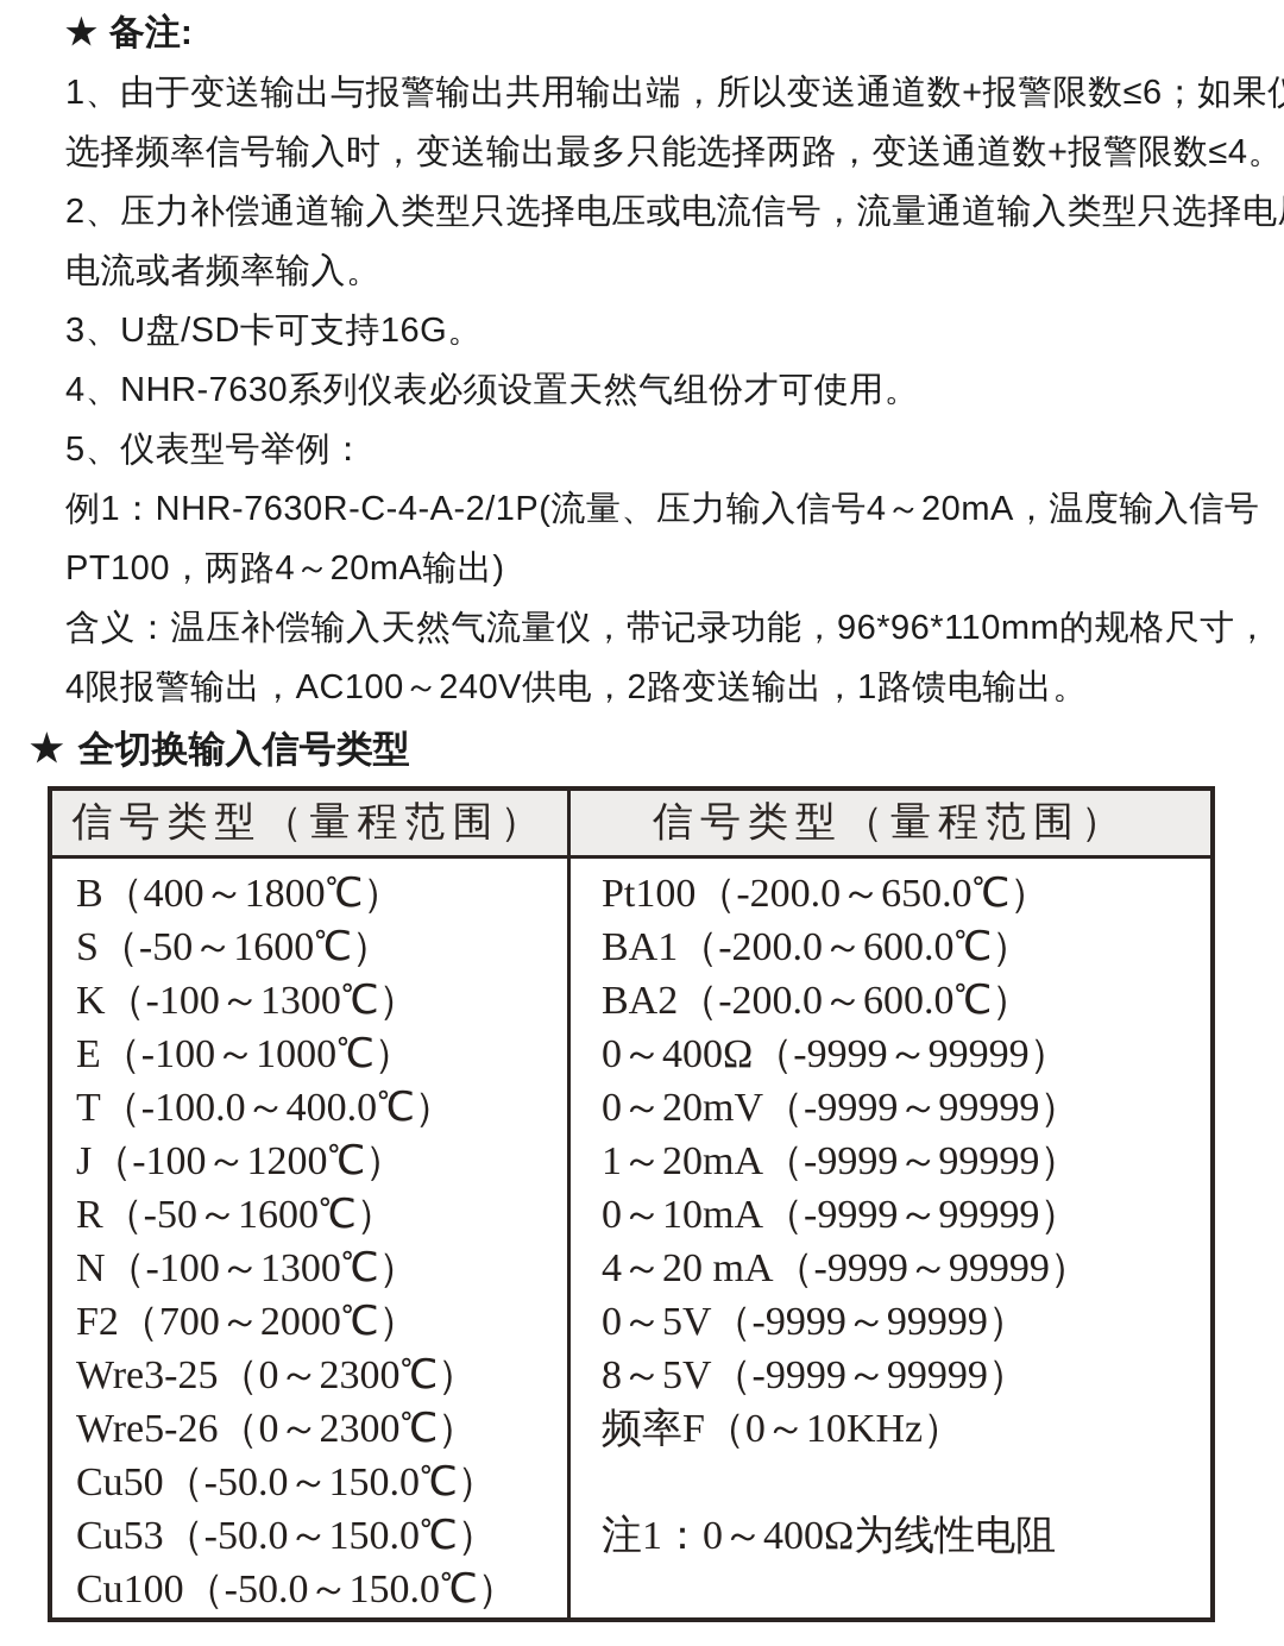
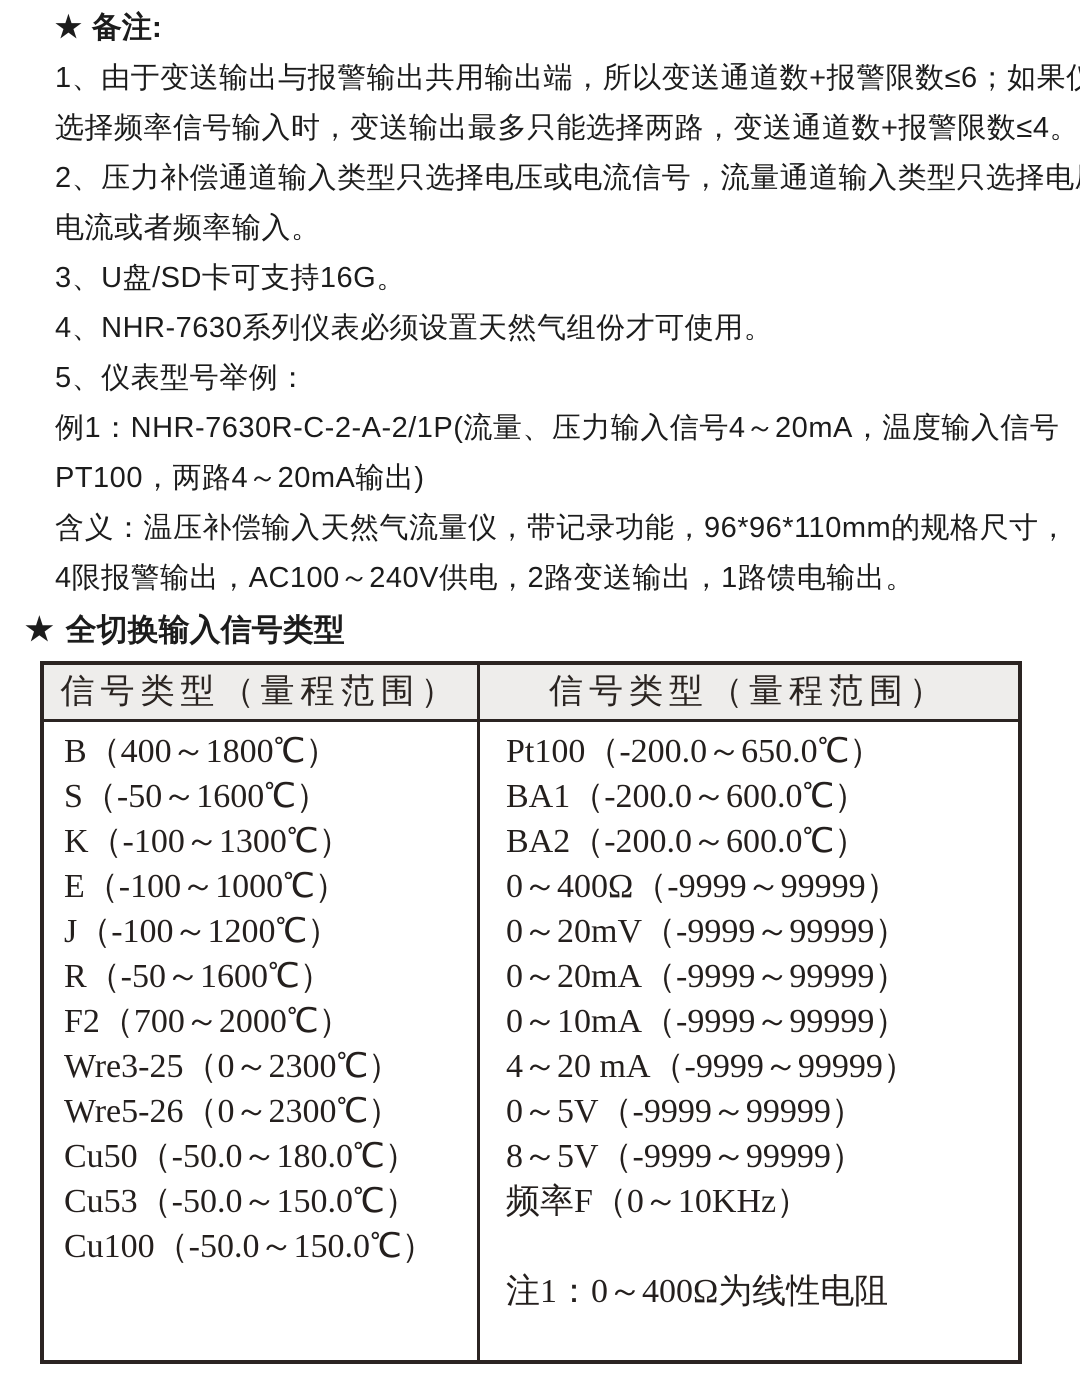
  ★ 备注:
  1、由于变送输出与报警输出共用输出端，所以变送通道数+报警限数≤6；如果
  选择频率信号输入时，变送输出最多只能选择两路，变送通道数+报警限数≤4。
  2、压力补偿通道输入类型只选择电压或电流信号，流量通道输入类型只选择电
  电流或者频率输入。
  3、U盘/SD卡可支持16G。
  4、NHR-7630系列仪表必须设置天然气组份才可使用。
  5、仪表型号举例：
- 例1：NHR-7630R-C-4-A-2/1P(流量、压力输入信号4～20mA，温度输入信号
+ 例1：NHR-7630R-C-2-A-2/1P(流量、压力输入信号4～20mA，温度输入信号
  PT100，两路4～20mA输出)
  含义：温压补偿输入天然气流量仪，带记录功能，96*96*110mm的规格尺寸，
  4限报警输出，AC100～240V供电，2路变送输出，1路馈电输出。
  ★ 全切换输入信号类型
  信号类型（量程范围）
  信号类型（量程范围）
  B（400～1800℃）
  S（-50～1600℃）
  K（-100～1300℃）
  E（-100～1000℃）
- T（-100.0～400.0℃）
  J（-100～1200℃）
  R（-50～1600℃）
- N（-100～1300℃）
  F2（700～2000℃）
  Wre3-25（0～2300℃）
  Wre5-26（0～2300℃）
- Cu50（-50.0～150.0℃）
+ Cu50（-50.0～180.0℃）
  Cu53（-50.0～150.0℃）
  Cu100（-50.0～150.0℃）
  Pt100（-200.0～650.0℃）
  BA1（-200.0～600.0℃）
  BA2（-200.0～600.0℃）
  0～400Ω（-9999～99999）
  0～20mV（-9999～99999）
- 1～20mA（-9999～99999）
+ 0～20mA（-9999～99999）
  0～10mA（-9999～99999）
  4～20 mA（-9999～99999）
  0～5V（-9999～99999）
  8～5V（-9999～99999）
  频率F（0～10KHz）
  注1：0～400Ω为线性电阻
